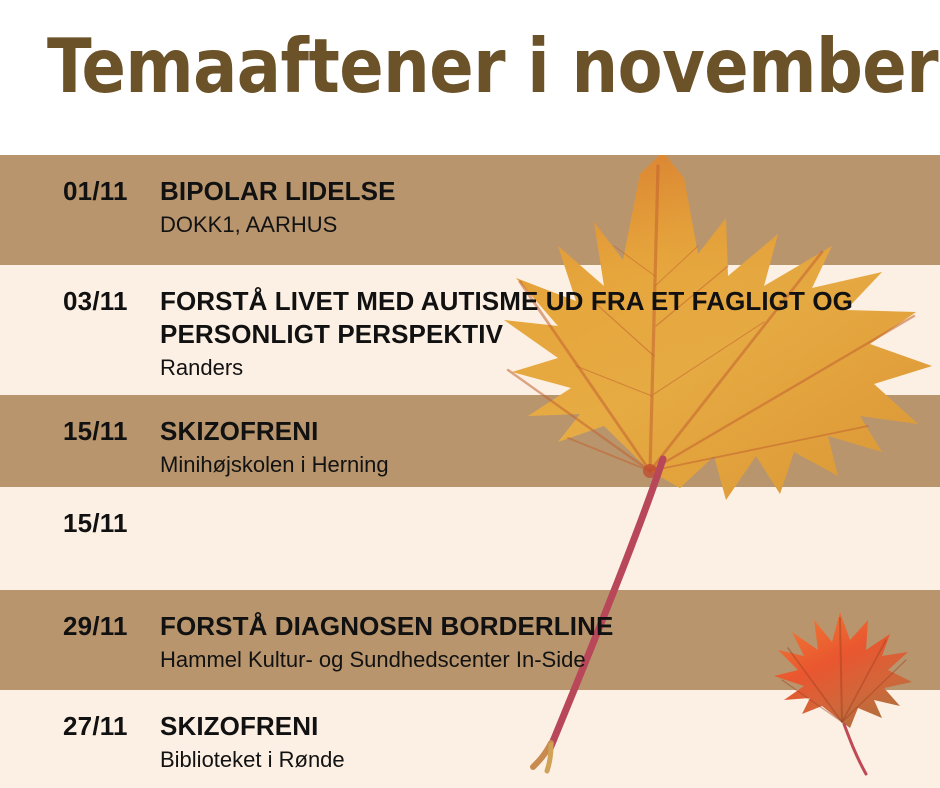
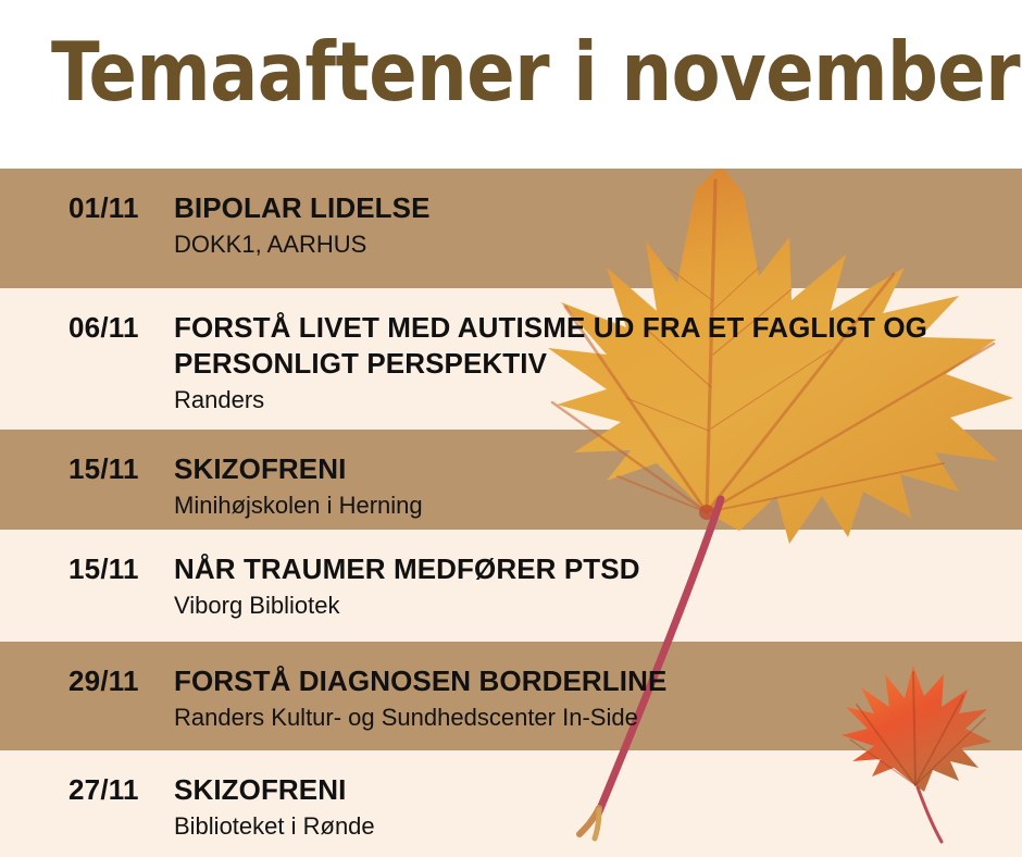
  01/11
  BIPOLAR LIDELSE
  DOKK1, AARHUS
- 03/11
+ 06/11
  FORSTÅ LIVET MED AUTISME UD FRA ET FAGLIGT OG PERSONLIGT PERSPEKTIV
  Randers
  15/11
  SKIZOFRENI
  Minihøjskolen i Herning
  15/11
+ NÅR TRAUMER MEDFØRER PTSD
+ Viborg Bibliotek
  29/11
  FORSTÅ DIAGNOSEN BORDERLINE
- Hammel Kultur- og Sundhedscenter In-Side
+ Randers Kultur- og Sundhedscenter In-Side
  27/11
  SKIZOFRENI
  Biblioteket i Rønde
  Temaaftener i november
